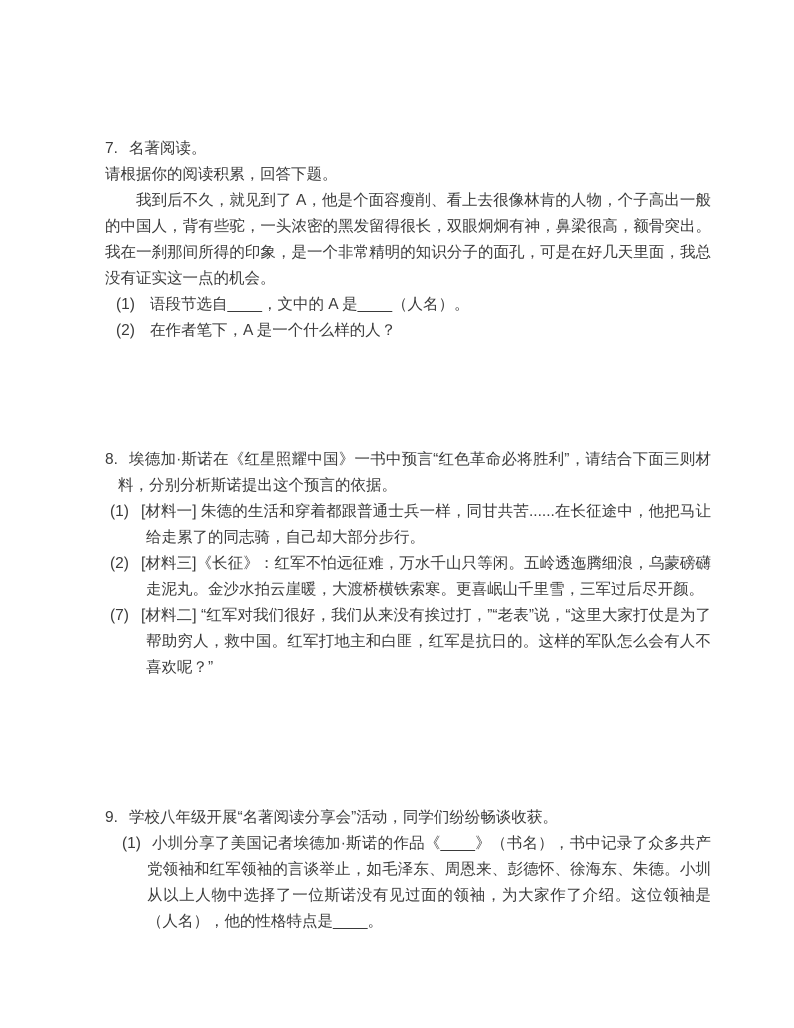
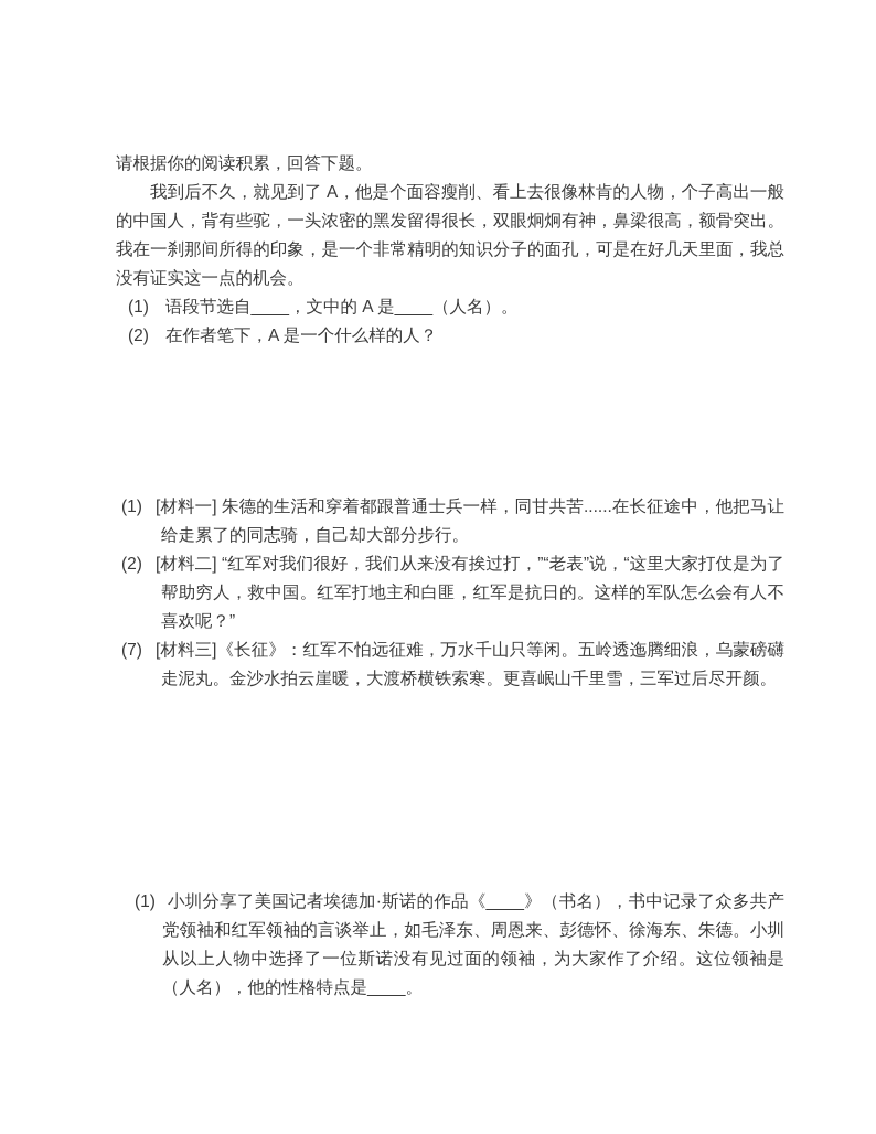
- 7. 名著阅读。
  请根据你的阅读积累，回答下题。
  我到后不久，就见到了 A，他是个面容瘦削、看上去很像林肯的人物，个子高出一般的中国人，背有些驼，一头浓密的黑发留得很长，双眼炯炯有神，鼻梁很高，额骨突出。我在一刹那间所得的印象，是一个非常精明的知识分子的面孔，可是在好几天里面，我总没有证实这一点的机会。
  (1)
  语段节选自____，文中的 A 是____（人名）。
  (2)
  在作者笔下，A 是一个什么样的人？
- 8.
- 埃德加·斯诺在《红星照耀中国》一书中预言“红色革命必将胜利”，请结合下面三则材料，分别分析斯诺提出这个预言的依据。
  (1)
  [材料一] 朱德的生活和穿着都跟普通士兵一样，同甘共苦......在长征途中，他把马让给走累了的同志骑，自己却大部分步行。
  (2)
- [材料三]《长征》：红军不怕远征难，万水千山只等闲。五岭透迤腾细浪，乌蒙磅礴走泥丸。金沙水拍云崖暖，大渡桥横铁索寒。更喜岷山千里雪，三军过后尽开颜。
+ [材料二] “红军对我们很好，我们从来没有挨过打，”“老表”说，“这里大家打仗是为了帮助穷人，救中国。红军打地主和白匪，红军是抗日的。这样的军队怎么会有人不喜欢呢？”
  (7)
- [材料二] “红军对我们很好，我们从来没有挨过打，”“老表”说，“这里大家打仗是为了帮助穷人，救中国。红军打地主和白匪，红军是抗日的。这样的军队怎么会有人不喜欢呢？”
+ [材料三]《长征》：红军不怕远征难，万水千山只等闲。五岭透迤腾细浪，乌蒙磅礴走泥丸。金沙水拍云崖暖，大渡桥横铁索寒。更喜岷山千里雪，三军过后尽开颜。
- 9.
- 学校八年级开展“名著阅读分享会”活动，同学们纷纷畅谈收获。
  (1)
  小圳分享了美国记者埃德加·斯诺的作品《____》（书名），书中记录了众多共产党领袖和红军领袖的言谈举止，如毛泽东、周恩来、彭德怀、徐海东、朱德。小圳从以上人物中选择了一位斯诺没有见过面的领袖，为大家作了介绍。这位领袖是（人名），他的性格特点是____。
